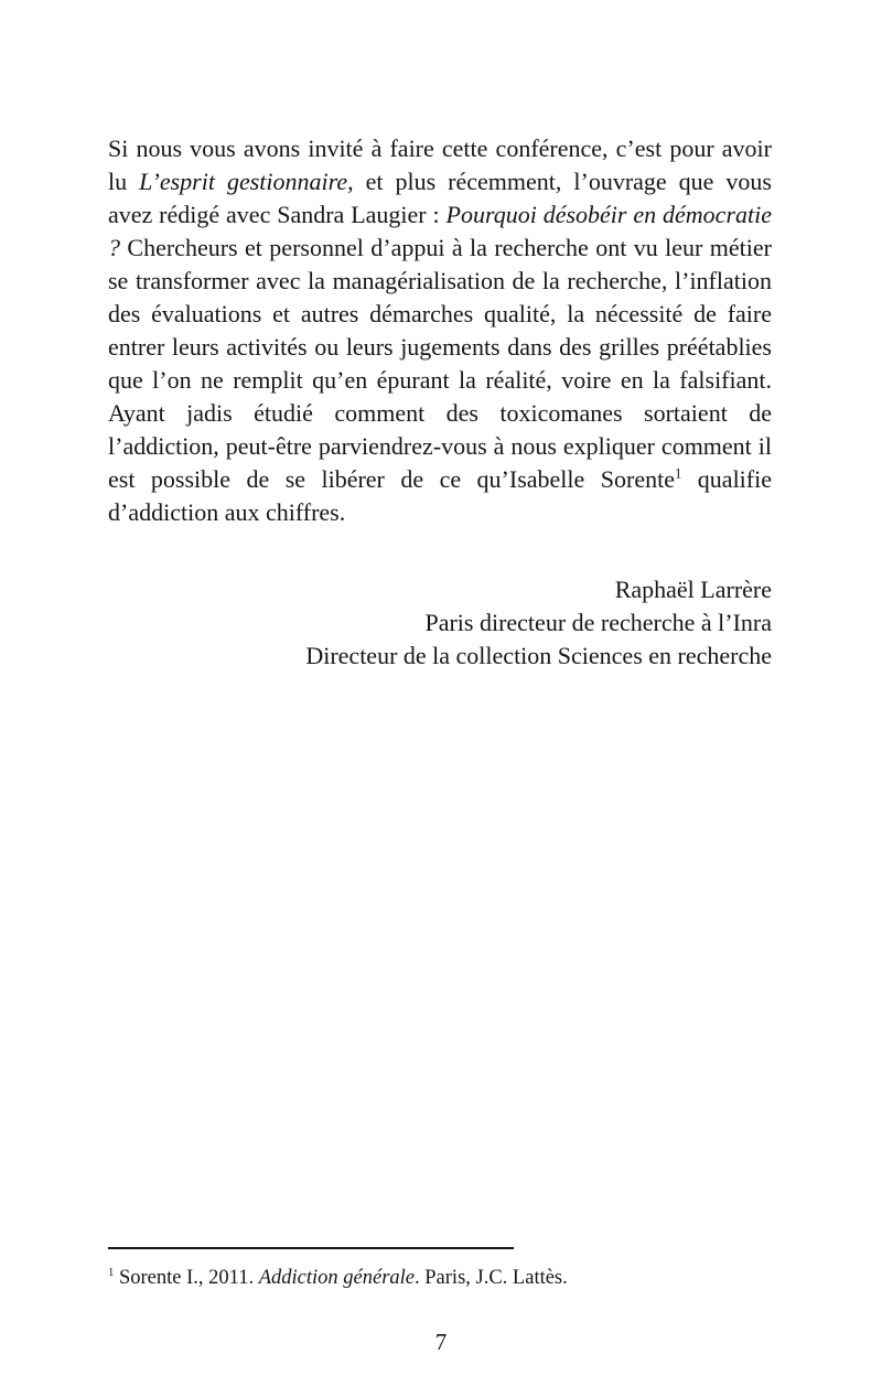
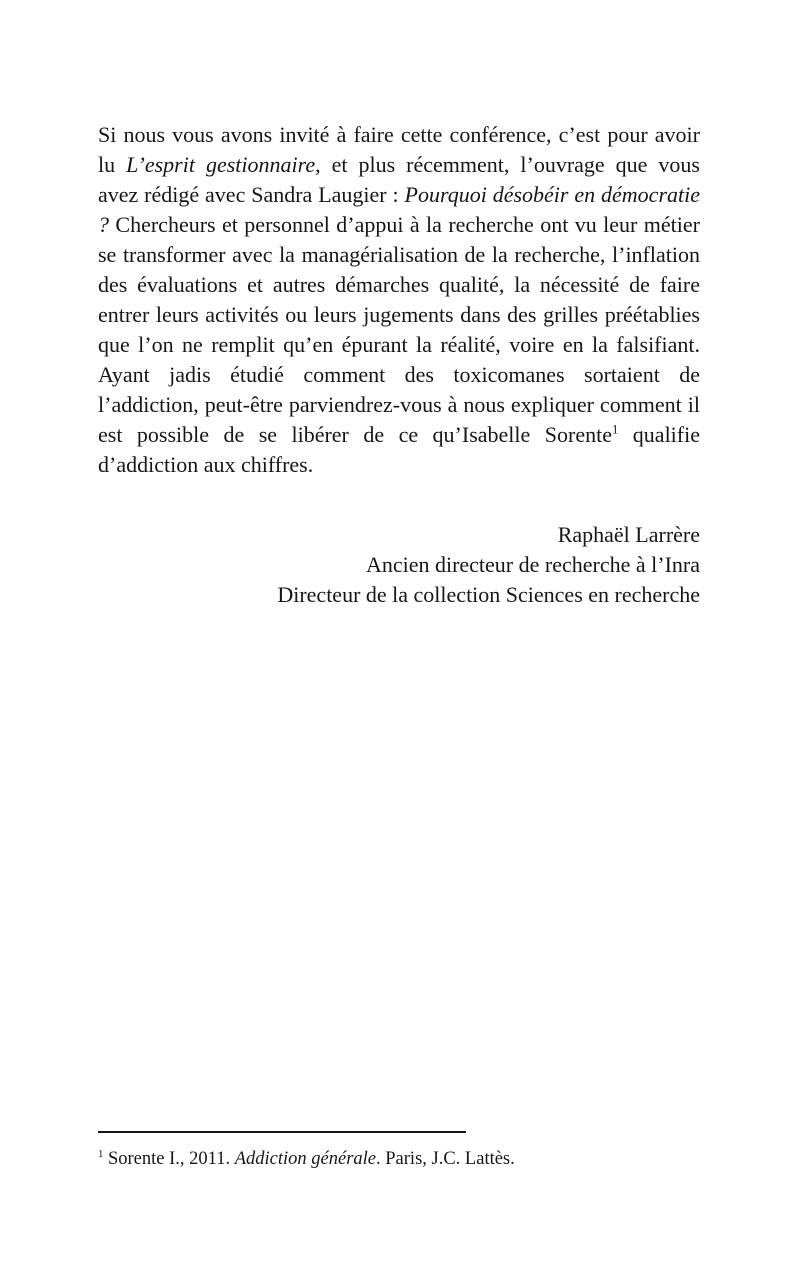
  Si nous vous avons invité à faire cette conférence, c’est pour avoir lu L’esprit gestionnaire, et plus récemment, l’ouvrage que vous avez rédigé avec Sandra Laugier : Pourquoi désobéir en démocratie ? Chercheurs et personnel d’appui à la recherche ont vu leur métier se transformer avec la managérialisation de la recherche, l’inflation des évaluations et autres démarches qualité, la nécessité de faire entrer leurs activités ou leurs jugements dans des grilles préétablies que l’on ne remplit qu’en épurant la réalité, voire en la falsifiant. Ayant jadis étudié comment des toxicomanes sortaient de l’addiction, peut-être parviendrez-vous à nous expliquer comment il est possible de se libérer de ce qu’Isabelle Sorente1 qualifie d’addiction aux chiffres.
  Raphaël Larrère
- Paris directeur de recherche à l’Inra
+ Ancien directeur de recherche à l’Inra
  Directeur de la collection Sciences en recherche
  1 Sorente I., 2011. Addiction générale. Paris, J.C. Lattès.
- 7
